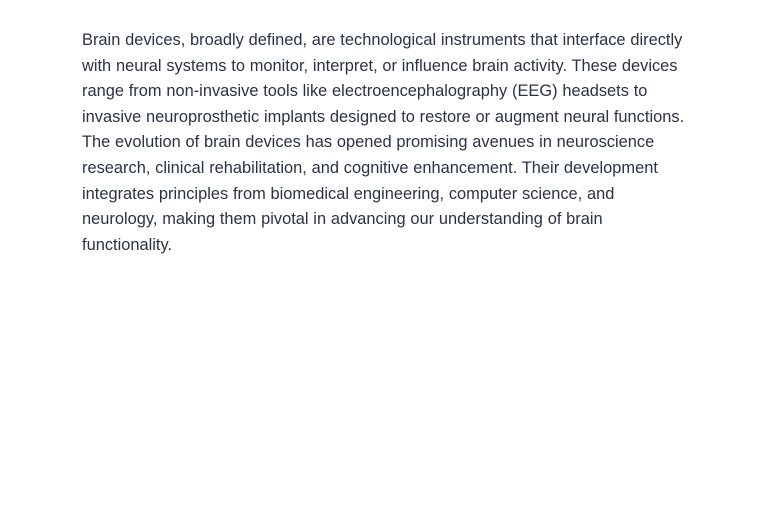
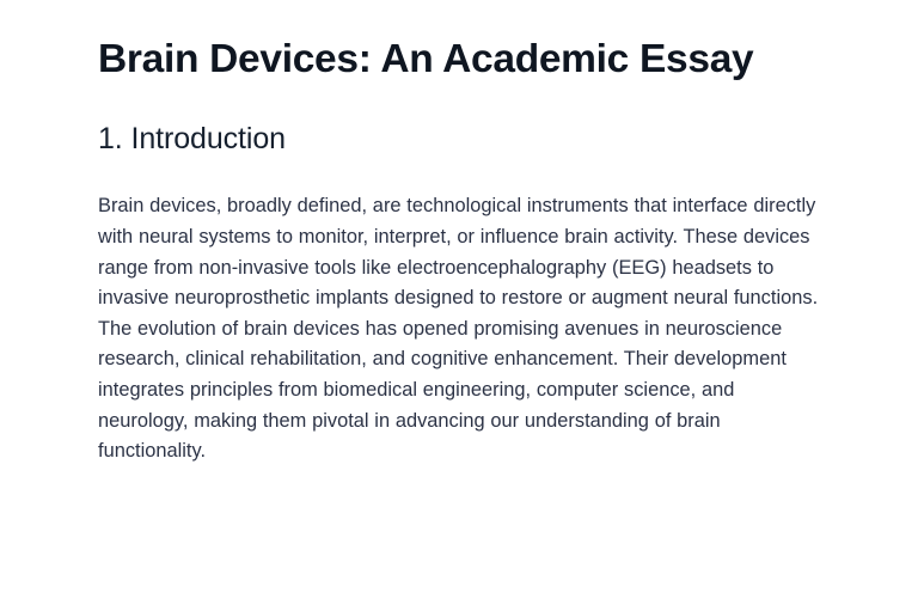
+ Brain Devices: An Academic Essay
+ 1. Introduction
  Brain devices, broadly defined, are technological instruments that interface directly with neural systems to monitor, interpret, or influence brain activity. These devices range from non-invasive tools like electroencephalography (EEG) headsets to invasive neuroprosthetic implants designed to restore or augment neural functions. The evolution of brain devices has opened promising avenues in neuroscience research, clinical rehabilitation, and cognitive enhancement. Their development integrates principles from biomedical engineering, computer science, and neurology, making them pivotal in advancing our understanding of brain functionality.
